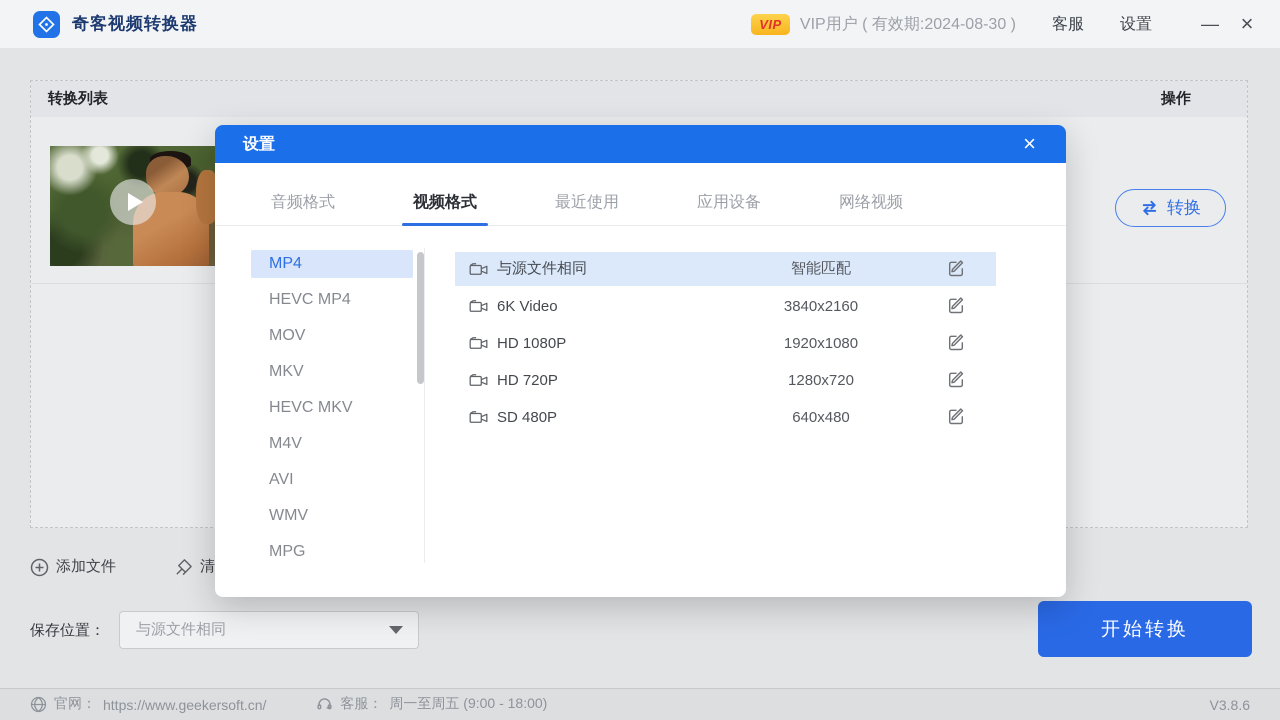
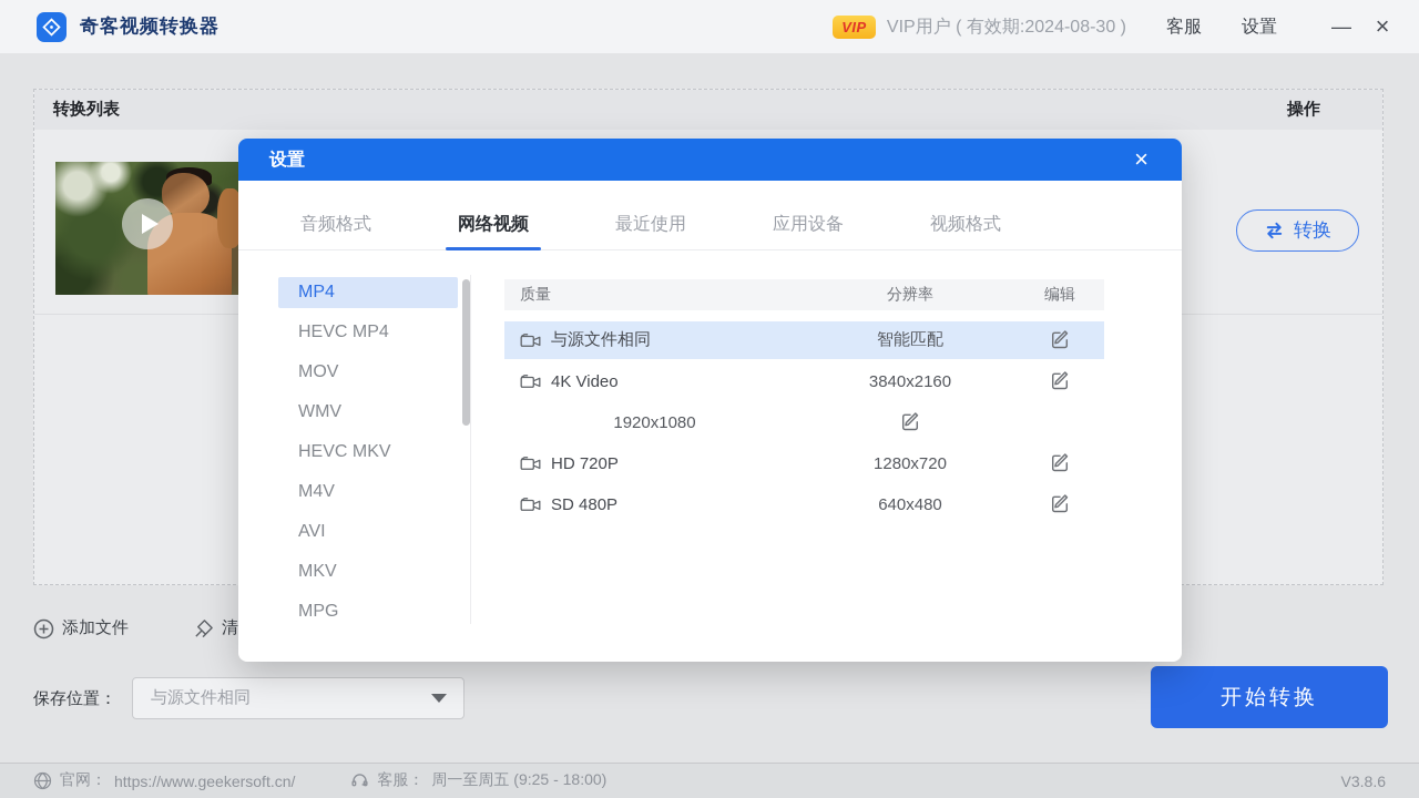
  奇客视频转换器
  VIP
  VIP用户 ( 有效期:2024-08-30 )
  客服
  设置
  —
  ×
  转换列表
  操作
  转换
  添加文件
  清
  保存位置：
  与源文件相同
  开始转换
  官网：
  https://www.geekersoft.cn/
  客服：
- 周一至周五 (9:00 - 18:00)
+ 周一至周五 (9:25 - 18:00)
  V3.8.6
  设置
  ×
  音频格式
- 视频格式
+ 网络视频
  最近使用
  应用设备
- 网络视频
+ 视频格式
  MP4
  HEVC MP4
  MOV
- MKV
+ WMV
  HEVC MKV
  M4V
  AVI
- WMV
+ MKV
  MPG
+ 质量
+ 分辨率
+ 编辑
  与源文件相同
  智能匹配
- 6K Video
+ 4K Video
  3840x2160
- HD 1080P
  1920x1080
  HD 720P
  1280x720
  SD 480P
  640x480
